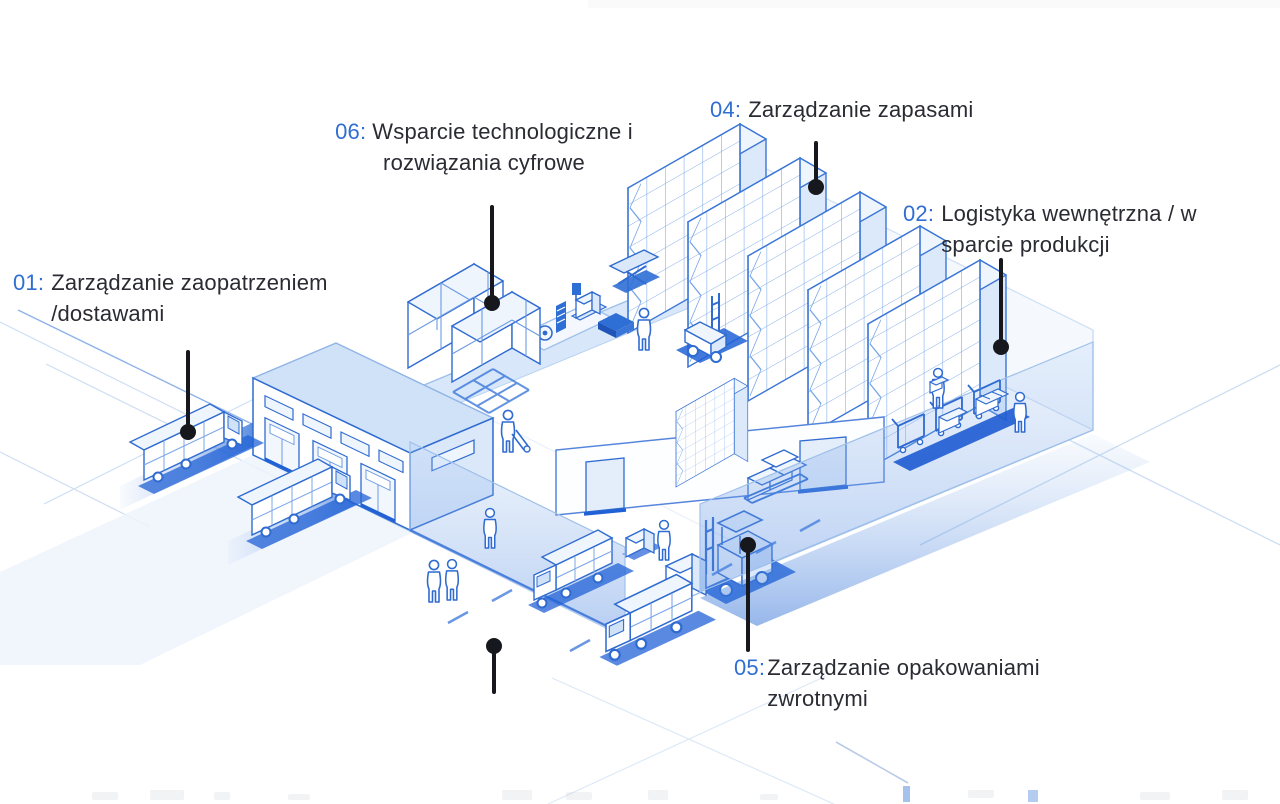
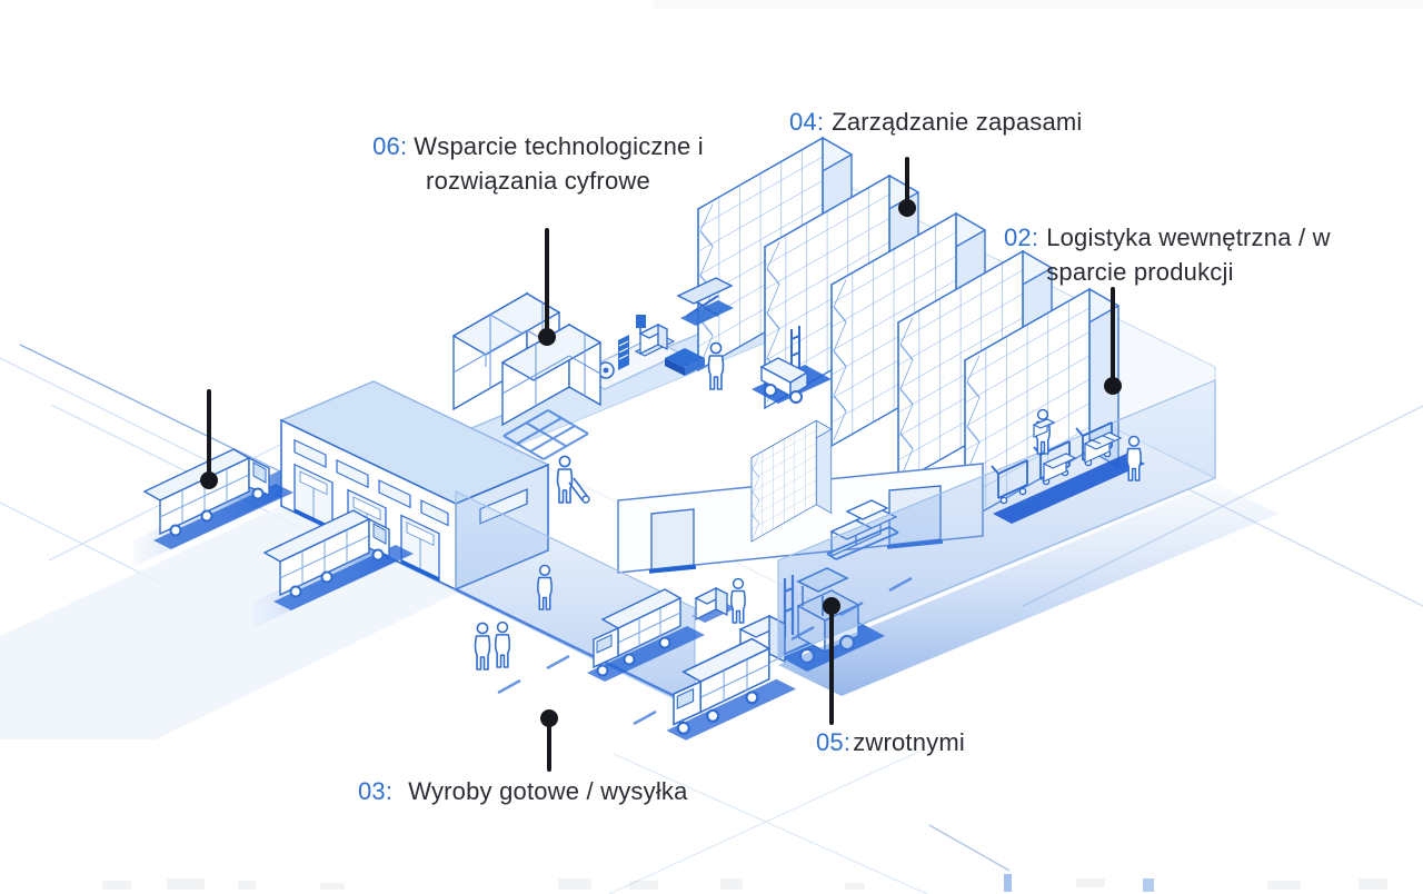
- 01:
- Zarządzanie zaopatrzeniem
- /dostawami
  06: Wsparcie technologiczne i
  rozwiązania cyfrowe
  04:
  Zarządzanie zapasami
  02:
  Logistyka wewnętrzna / w
  sparcie produkcji
  05:
- Zarządzanie opakowaniami
  zwrotnymi
+ 03:
+ Wyroby gotowe / wysyłka
